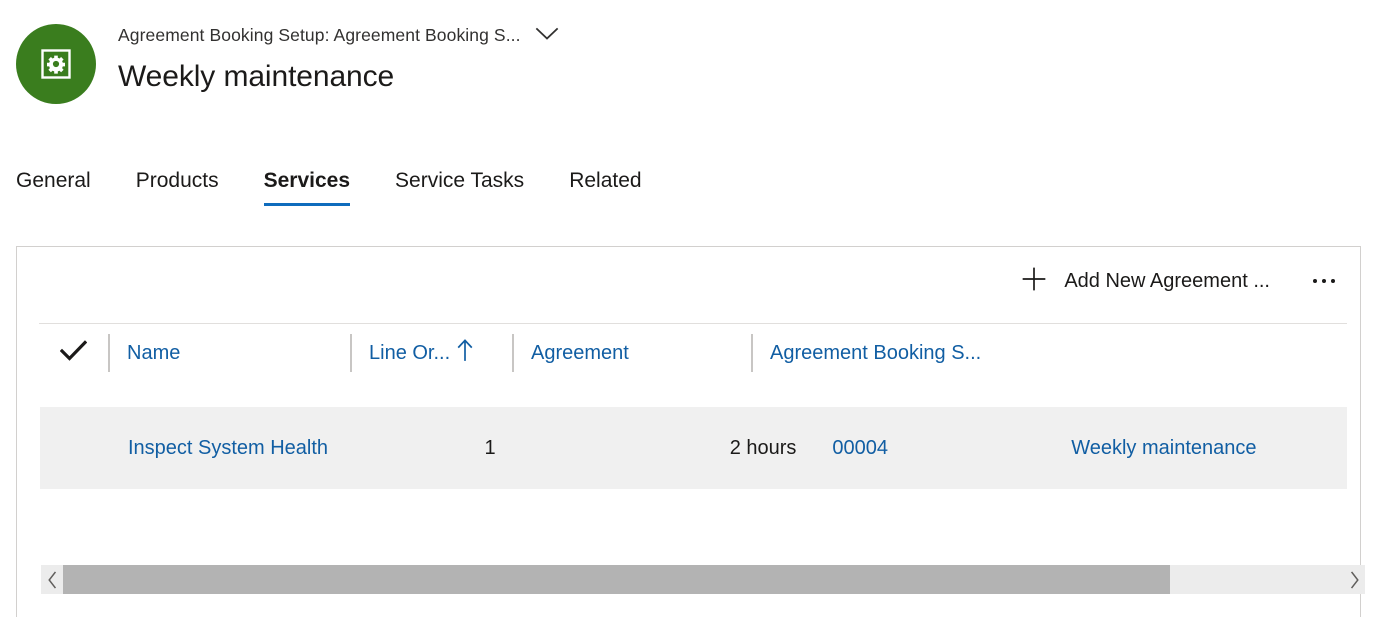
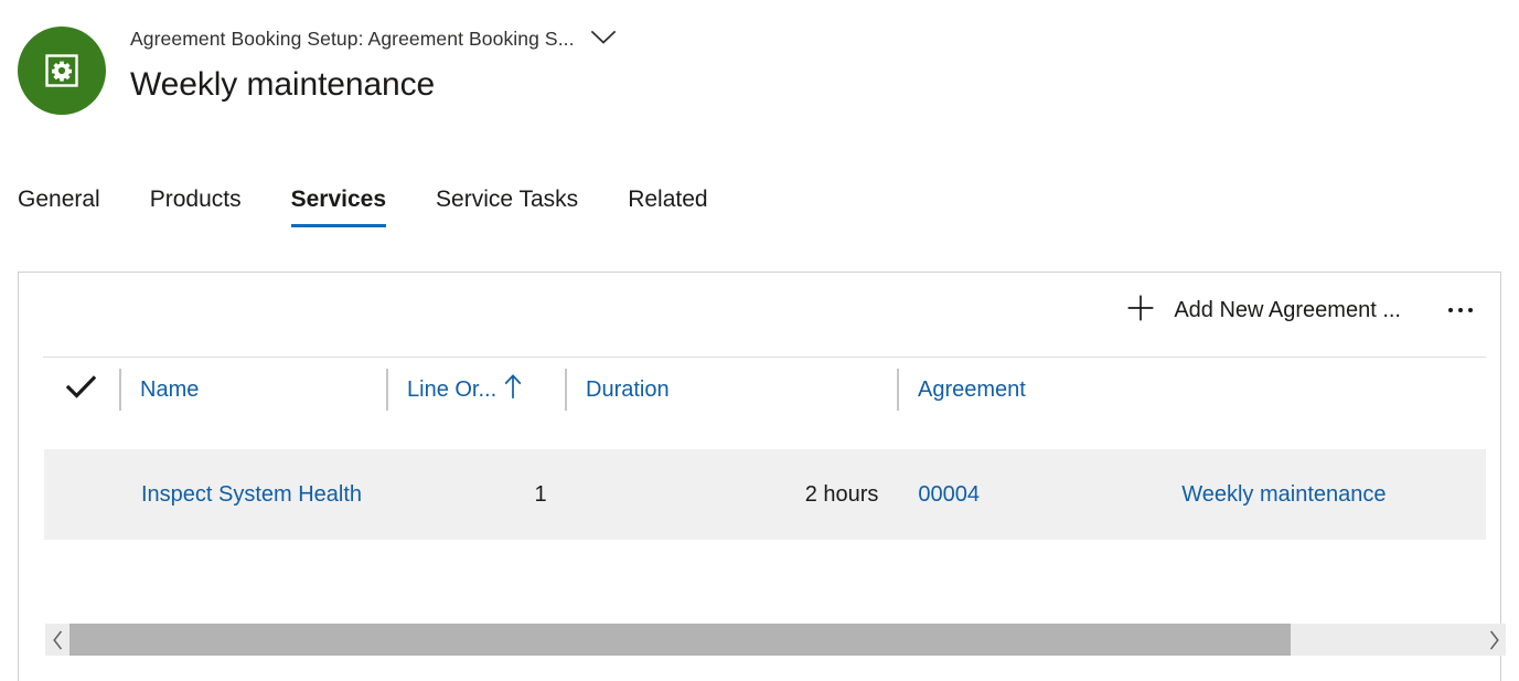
  Agreement Booking Setup: Agreement Booking S...
  Weekly maintenance
  General
  Products
  Services
  Service Tasks
  Related
  Add New Agreement ...
  Name
  Line Or...
+ Duration
  Agreement
- Agreement Booking S...
  Inspect System Health
  1
  2 hours
  00004
  Weekly maintenance
